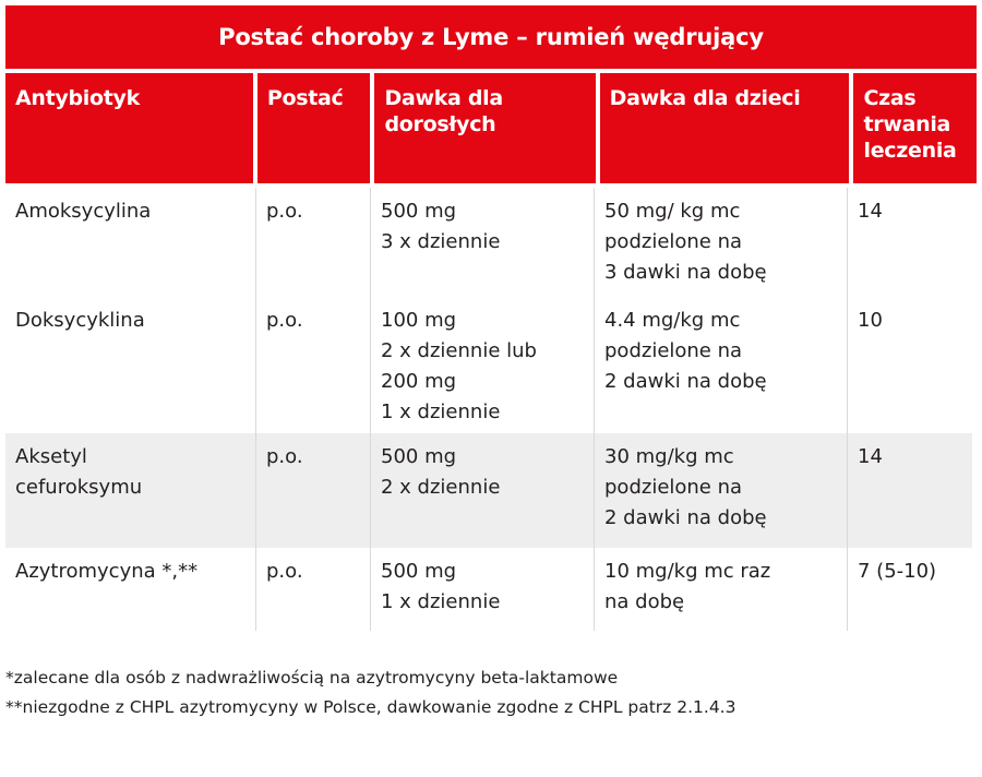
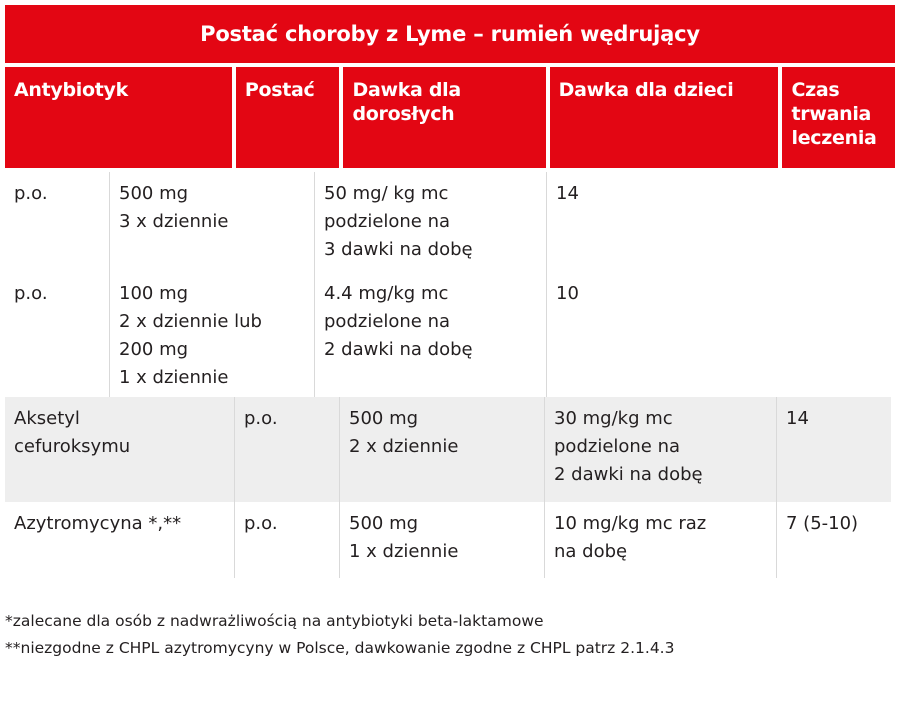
  Postać choroby z Lyme – rumień wędrujący
  Antybiotyk
  Postać
  Dawka dla dorosłych
  Dawka dla dzieci
  Czas trwania leczenia
- Amoksycylina
  p.o.
  500 mg
  3 x dziennie
  50 mg/ kg mc
  podzielone na
  3 dawki na dobę
  14
- Doksycyklina
  p.o.
  100 mg
  2 x dziennie lub
  200 mg
  1 x dziennie
  4.4 mg/kg mc
  podzielone na
  2 dawki na dobę
  10
  Aksetyl
  cefuroksymu
  p.o.
  500 mg
  2 x dziennie
  30 mg/kg mc
  podzielone na
  2 dawki na dobę
  14
  Azytromycyna *,**
  p.o.
  500 mg
  1 x dziennie
  10 mg/kg mc raz
  na dobę
  7 (5-10)
- *zalecane dla osób z nadwrażliwością na azytromycyny beta-laktamowe
+ *zalecane dla osób z nadwrażliwością na antybiotyki beta-laktamowe
  **niezgodne z CHPL azytromycyny w Polsce, dawkowanie zgodne z CHPL patrz 2.1.4.3
